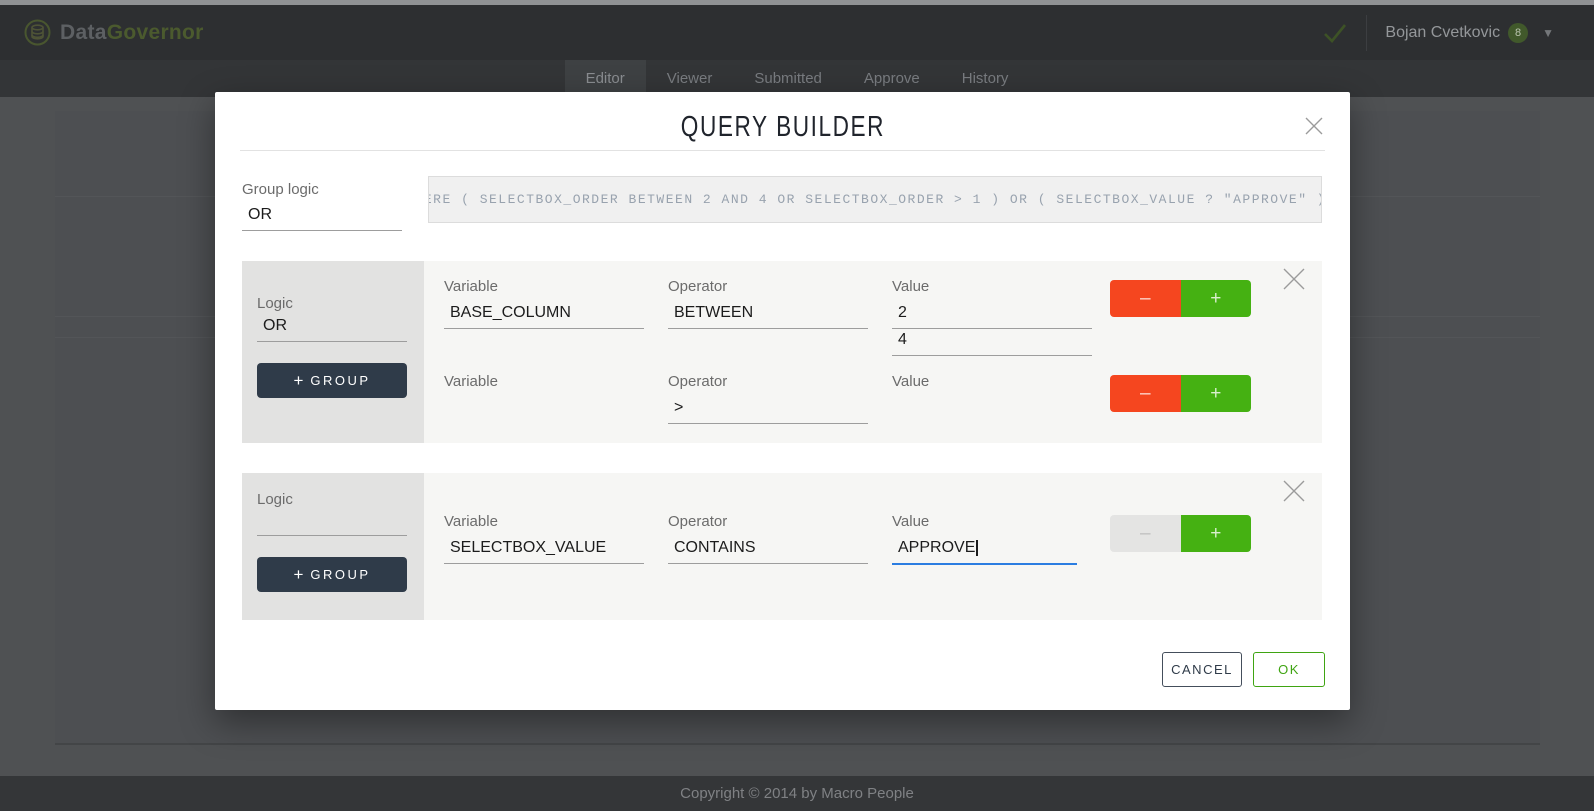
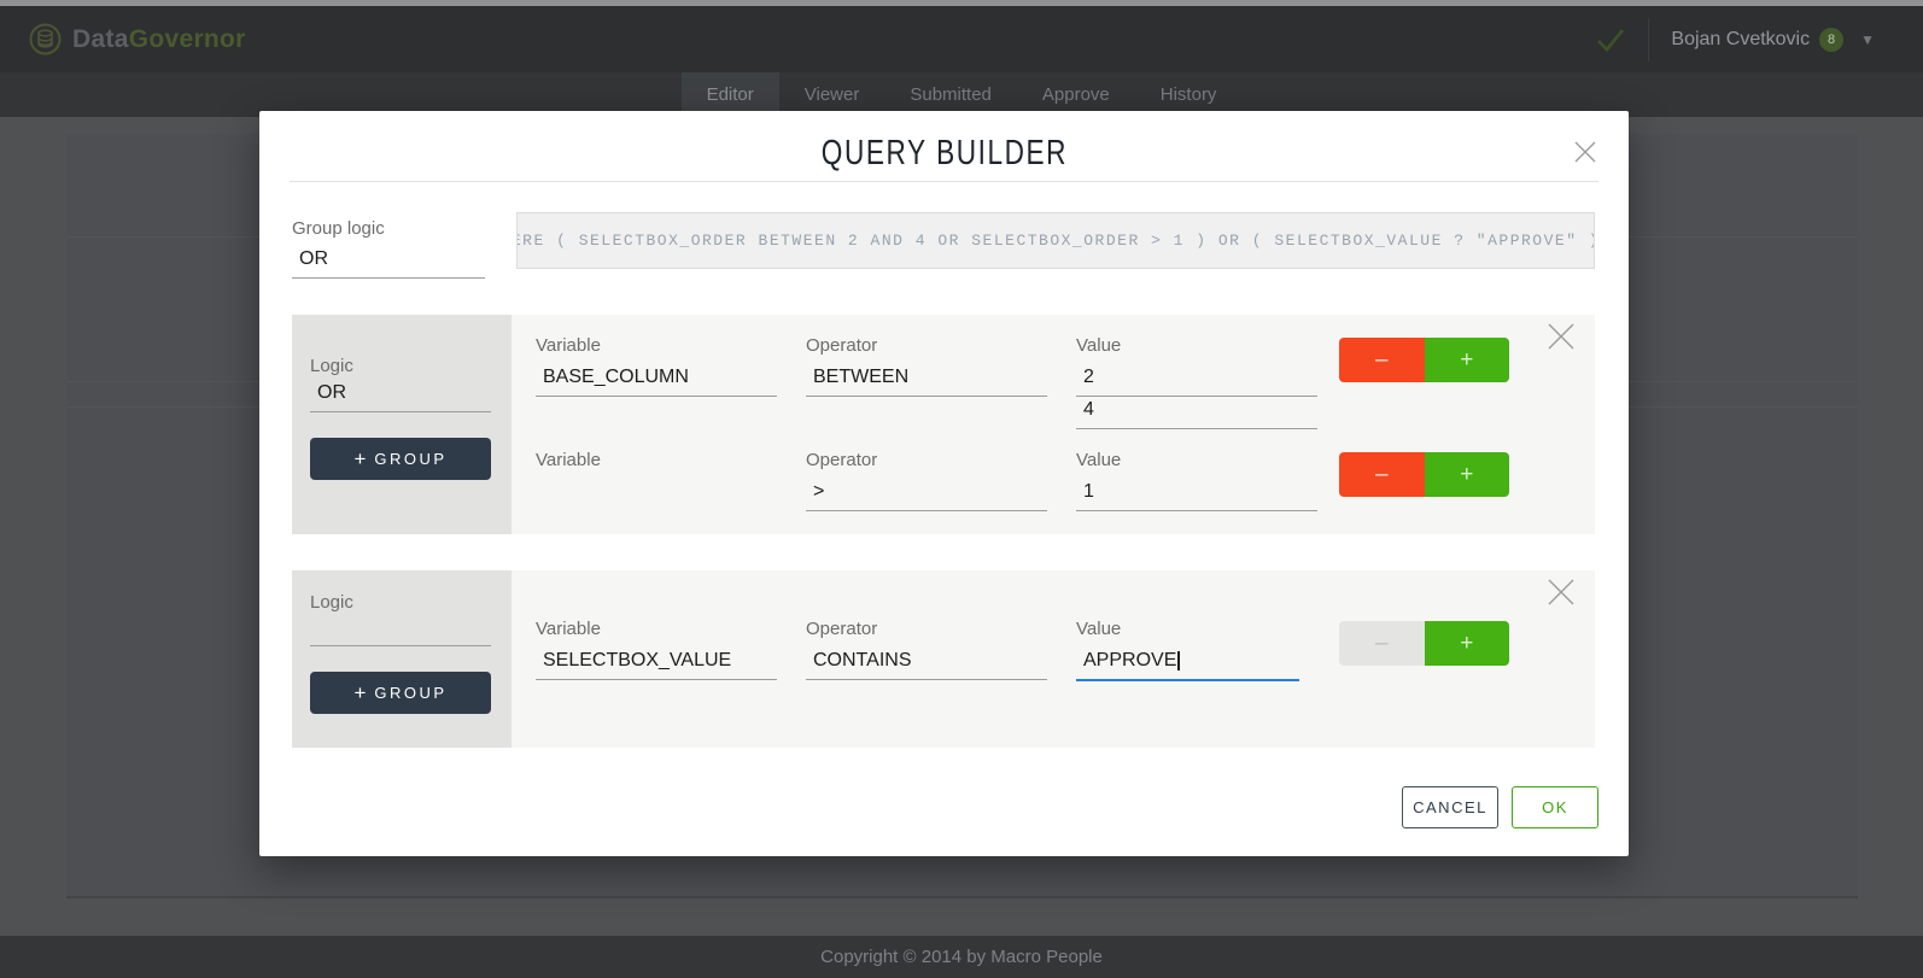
  DataGovernor
  Bojan Cvetkovic
  8
  ▼
  Editor
  Viewer
  Submitted
  Approve
  History
  Copyright © 2014 by Macro People
  QUERY BUILDER
  Group logic
  OR
  ERE ( SELECTBOX_ORDER BETWEEN 2 AND 4 OR SELECTBOX_ORDER > 1 ) OR ( SELECTBOX_VALUE ? "APPROVE" )
  Logic
  OR
  +
  GROUP
  Variable
  BASE_COLUMN
  Operator
  BETWEEN
  Value
  2
  4
  –
  +
  Variable
  Operator
  >
  Value
+ 1
  –
  +
  Logic
  +
  GROUP
  Variable
  SELECTBOX_VALUE
  Operator
  CONTAINS
  Value
  APPROVE
  –
  +
  CANCEL
  OK
